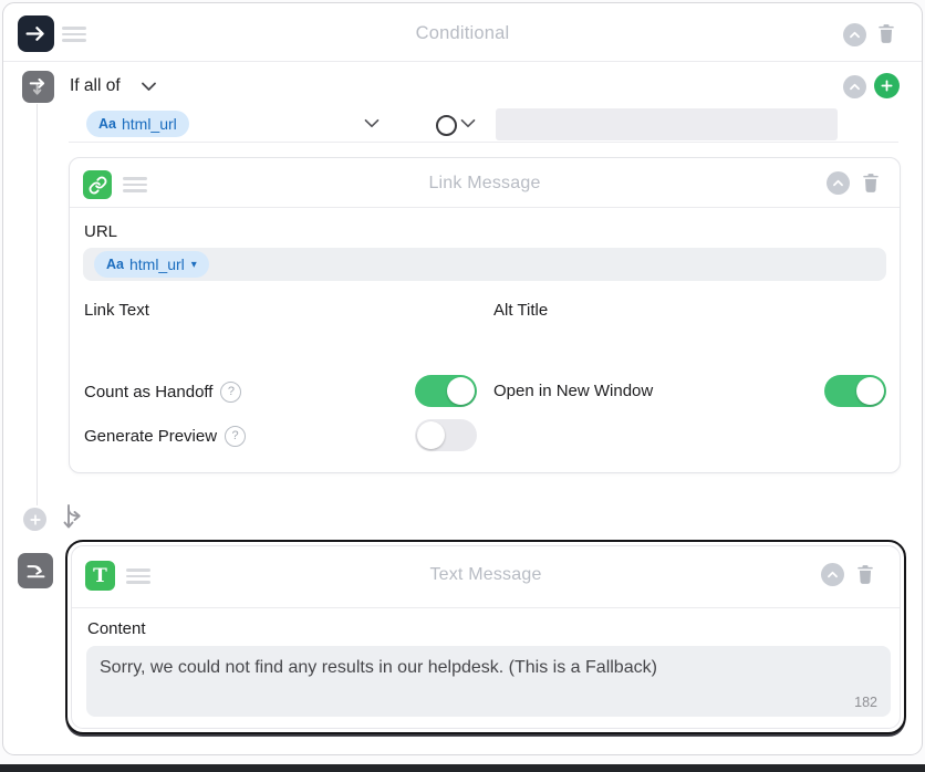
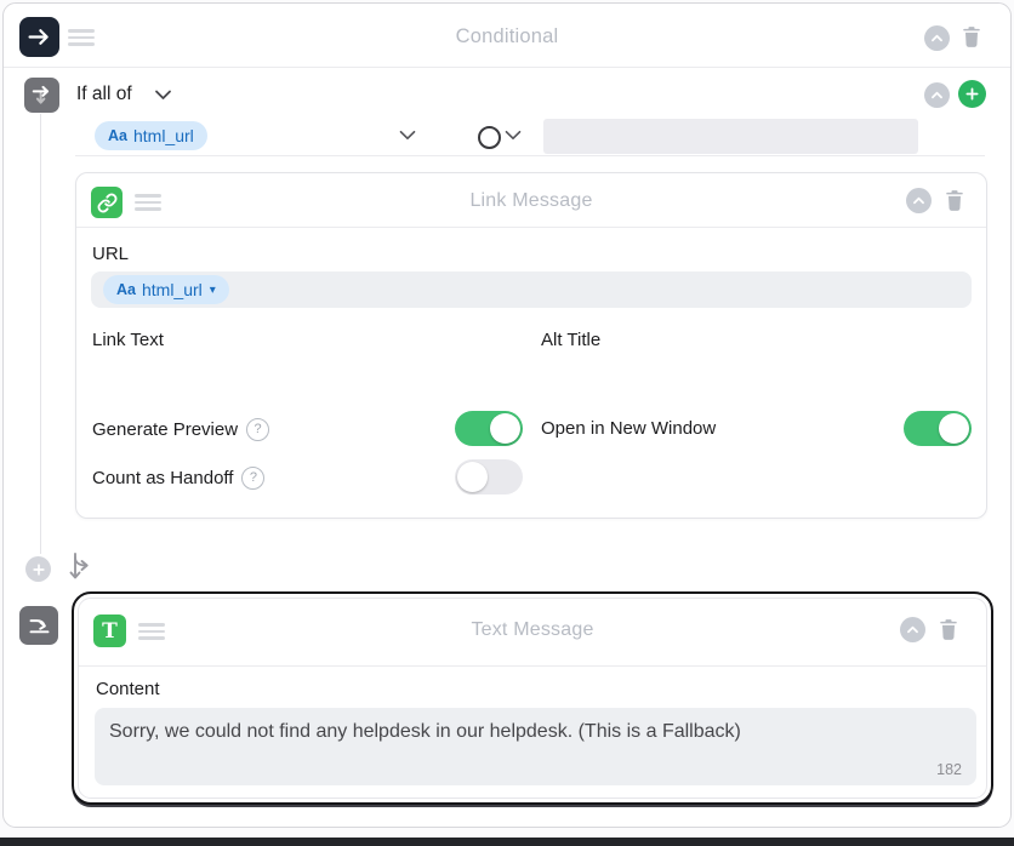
  Conditional
  If all of
  Aa
  html_url
  Link Message
  URL
  Aa
  html_url
  ▾
  Link Text
  Alt Title
- Count as Handoff
+ Generate Preview
  ?
  Open in New Window
- Generate Preview
+ Count as Handoff
  ?
  T
  Text Message
  Content
- Sorry, we could not find any results in our helpdesk. (This is a Fallback)
+ Sorry, we could not find any helpdesk in our helpdesk. (This is a Fallback)
  182
